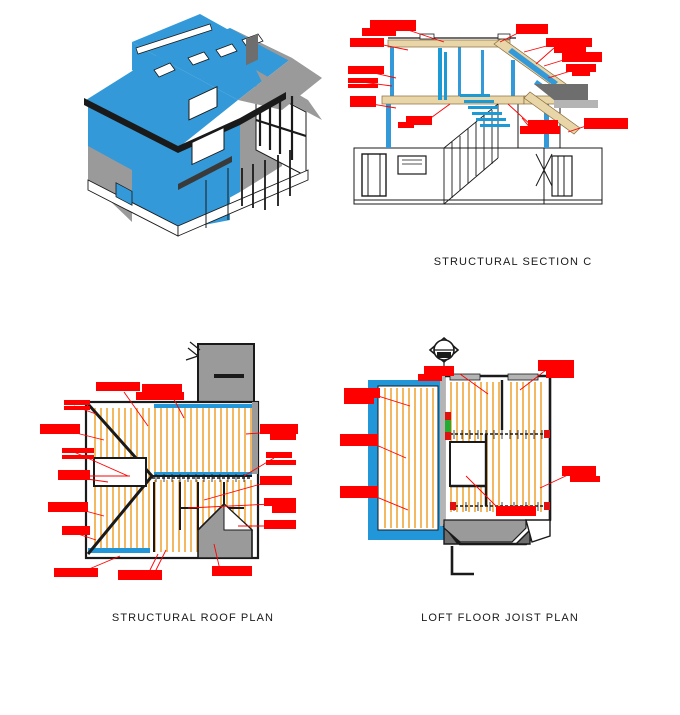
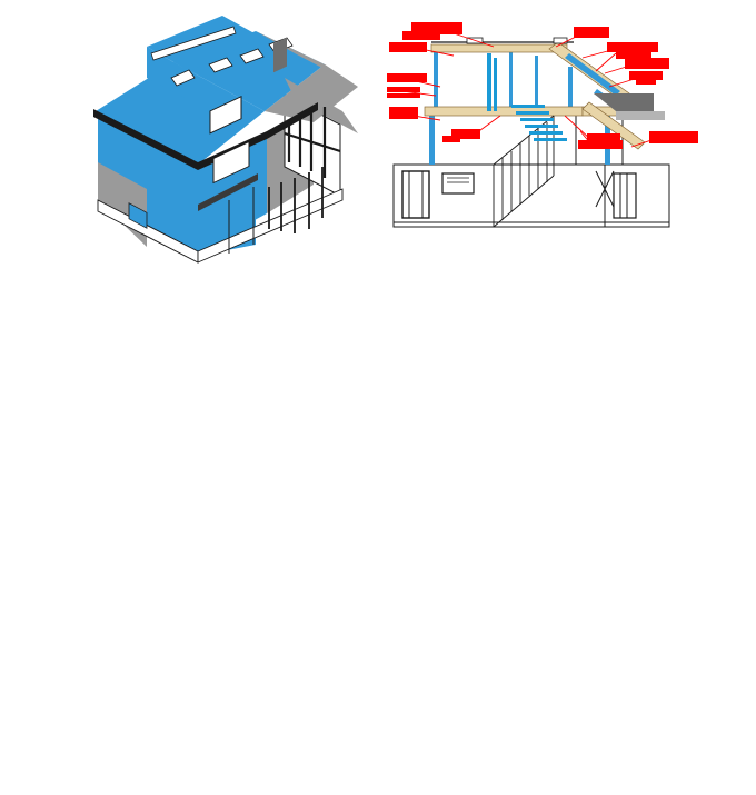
- STRUCTURAL SECTION C
- STRUCTURAL ROOF PLAN
- LOFT FLOOR JOIST PLAN
